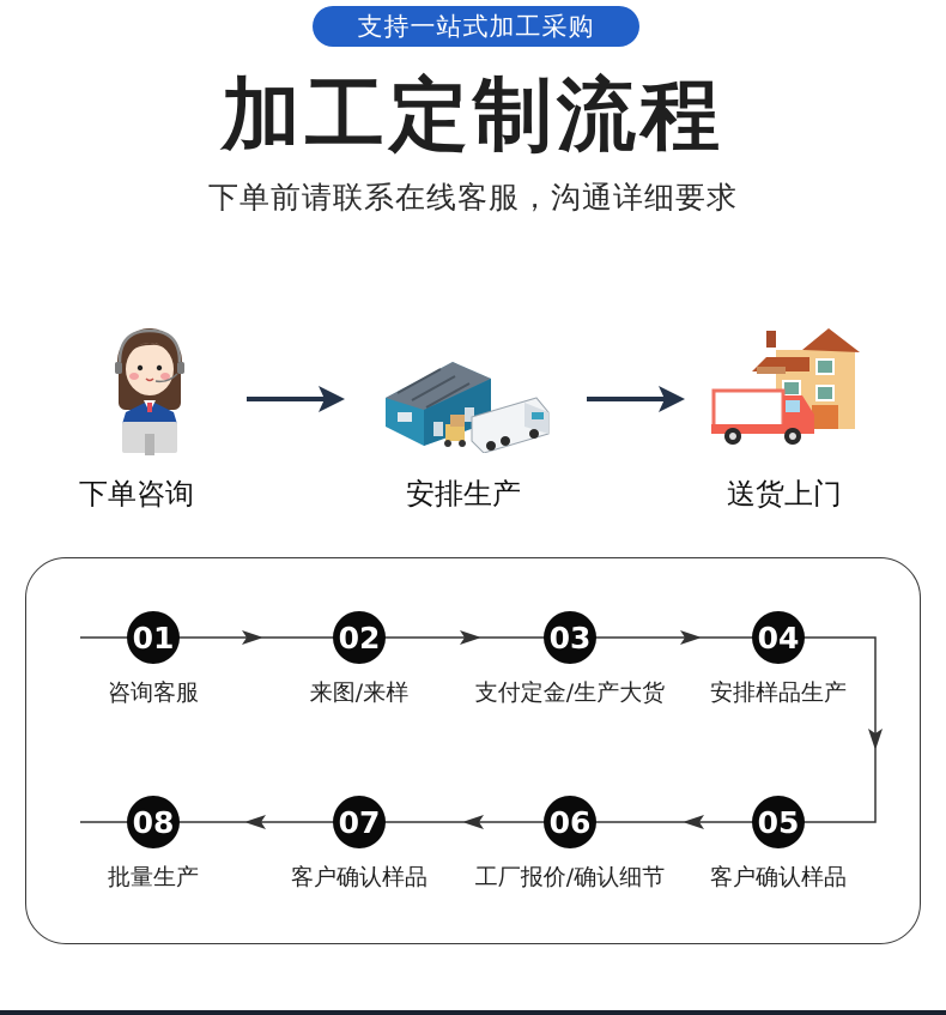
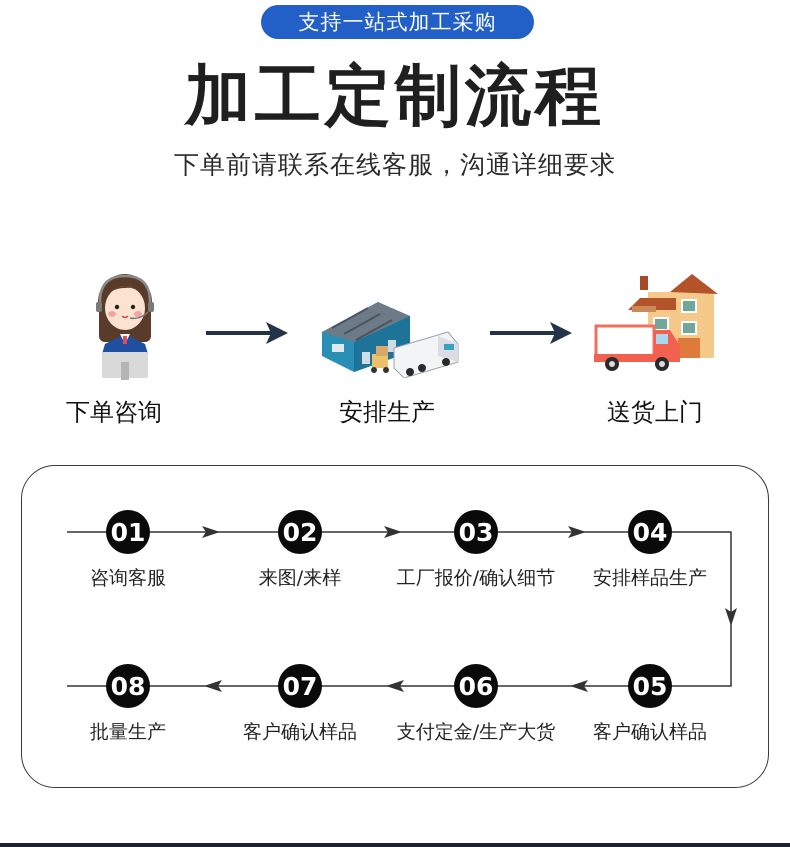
  支持一站式加工采购
  加工定制流程
  下单前请联系在线客服，沟通详细要求
  下单咨询
  安排生产
  送货上门
  01
  02
  03
  04
  05
  06
  07
  08
  咨询客服
  来图/来样
- 支付定金/生产大货
+ 工厂报价/确认细节
  安排样品生产
  客户确认样品
- 工厂报价/确认细节
+ 支付定金/生产大货
  客户确认样品
  批量生产
